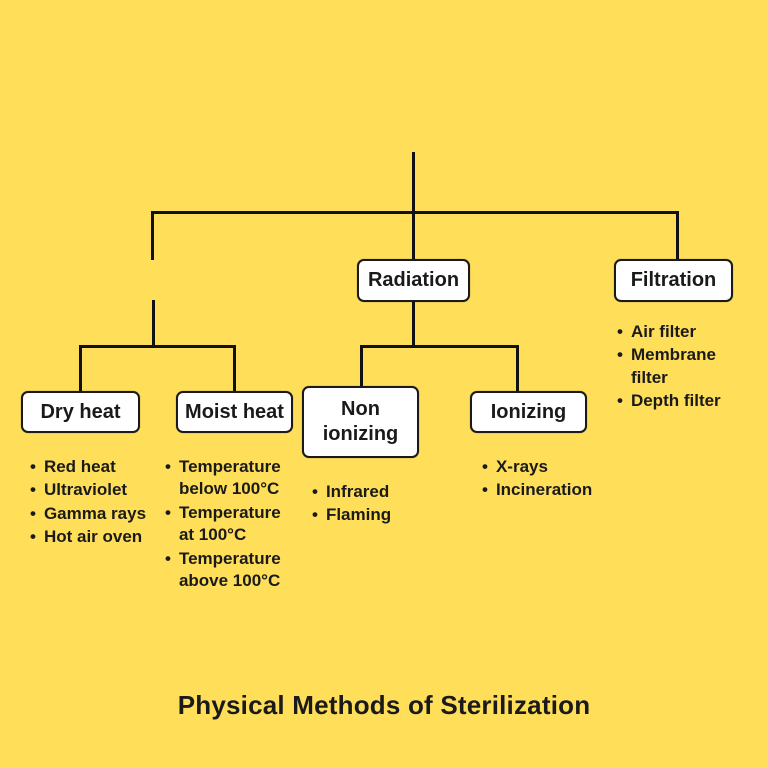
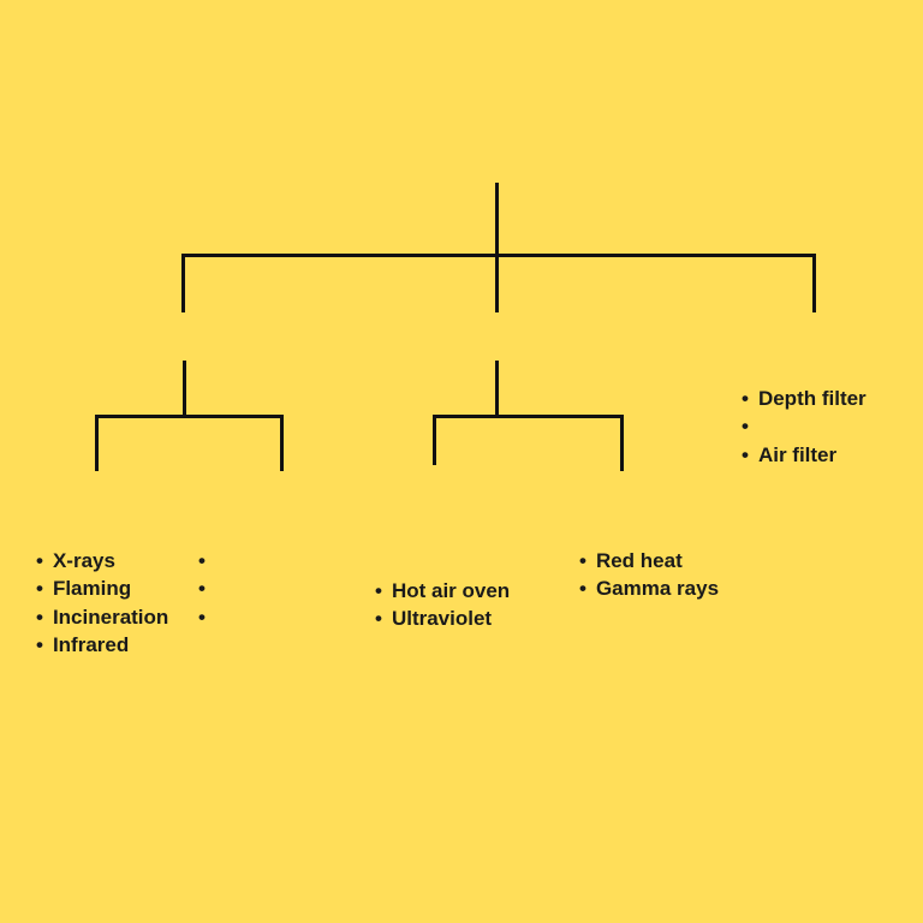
- Radiation
- Filtration
- Dry heat
- Moist heat
- Non ionizing
- Ionizing
  •
- Red heat
+ X-rays
  •
- Ultraviolet
+ Flaming
  •
- Gamma rays
+ Incineration
  •
- Hot air oven
+ Infrared
  •
- Temperature below 100°C
  •
- Temperature at 100°C
  •
- Temperature above 100°C
  •
- Infrared
+ Hot air oven
  •
- Flaming
+ Ultraviolet
  •
- X-rays
+ Red heat
  •
- Incineration
+ Gamma rays
  •
- Air filter
+ Depth filter
  •
- Membrane filter
  •
- Depth filter
+ Air filter
- Physical Methods of Sterilization
